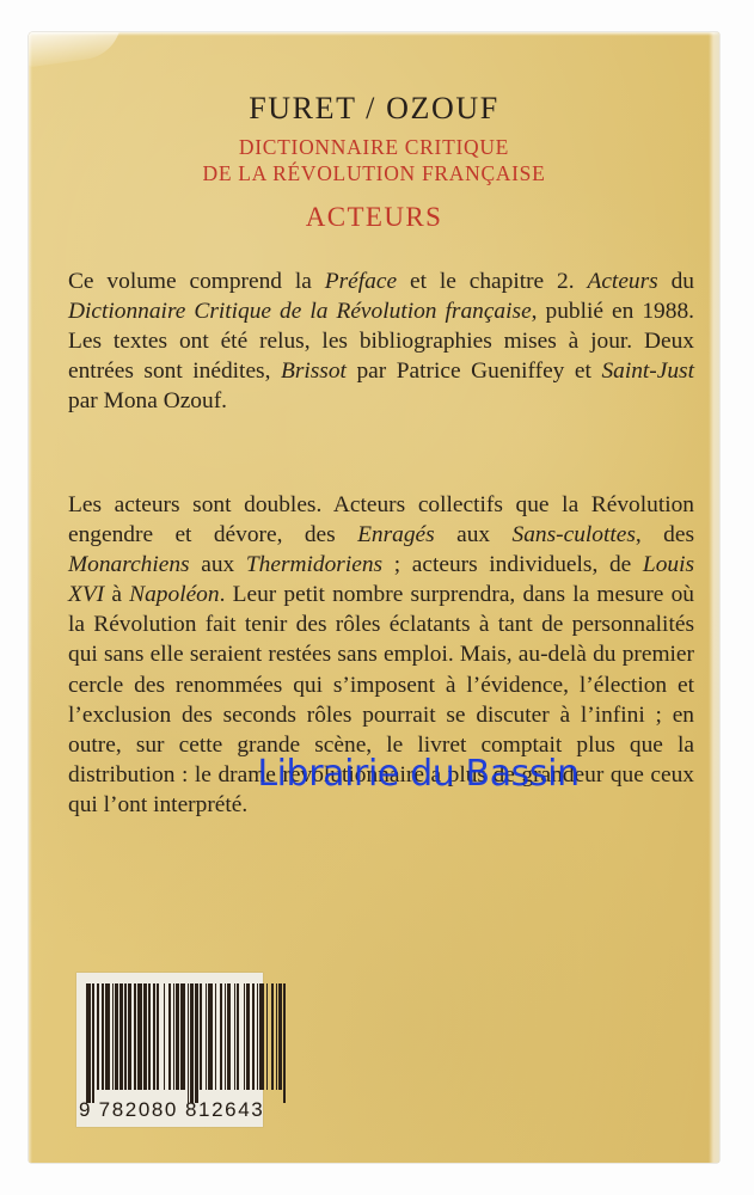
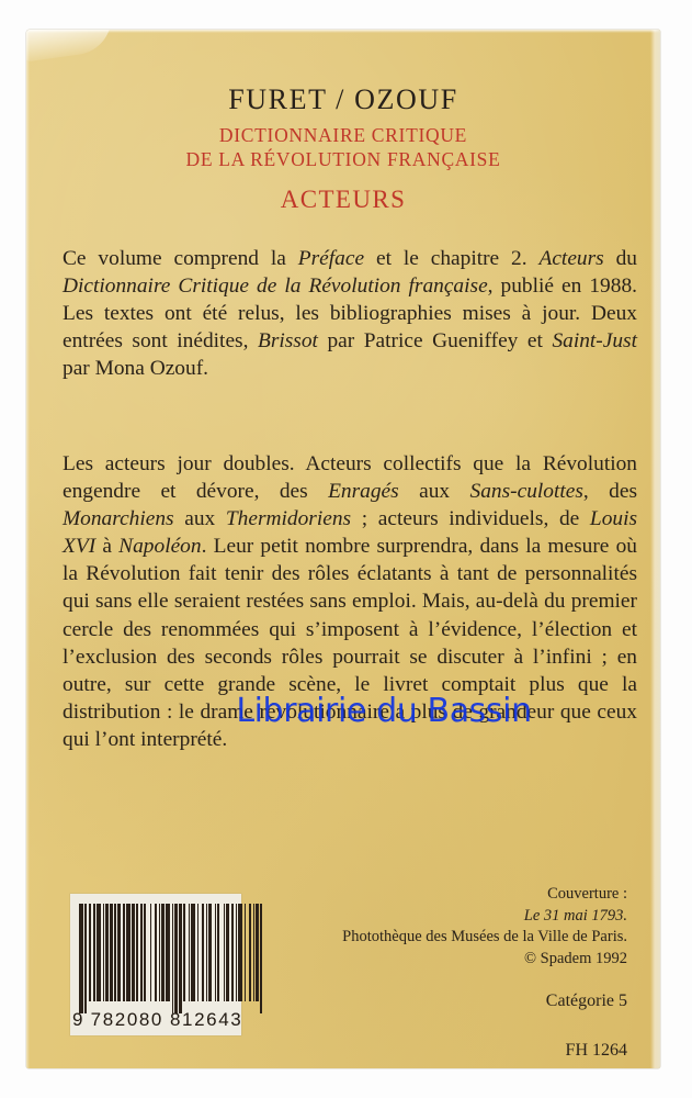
  FURET / OZOUF
  DICTIONNAIRE CRITIQUE
  DE LA RÉVOLUTION FRANÇAISE
  ACTEURS
  Ce volume comprend la Préface et le chapitre 2. Acteurs du Dictionnaire Critique de la Révolution française, publié en 1988. Les textes ont été relus, les bibliographies mises à jour. Deux entrées sont inédites, Brissot par Patrice Gueniffey et Saint-Just par Mona Ozouf.
- Les acteurs sont doubles. Acteurs collectifs que la Révolution engendre et dévore, des Enragés aux Sans-culottes, des Monarchiens aux Thermidoriens ; acteurs individuels, de Louis XVI à Napoléon. Leur petit nombre surprendra, dans la mesure où la Révolution fait tenir des rôles éclatants à tant de personnalités qui sans elle seraient restées sans emploi. Mais, au-delà du premier cercle des renommées qui s’imposent à l’évidence, l’élection et l’exclusion des seconds rôles pourrait se discuter à l’infini ; en outre, sur cette grande scène, le livret comptait plus que la distribution : le drame révolutionnaire a plus de grandeur que ceux qui l’ont interprété.
+ Les acteurs jour doubles. Acteurs collectifs que la Révolution engendre et dévore, des Enragés aux Sans-culottes, des Monarchiens aux Thermidoriens ; acteurs individuels, de Louis XVI à Napoléon. Leur petit nombre surprendra, dans la mesure où la Révolution fait tenir des rôles éclatants à tant de personnalités qui sans elle seraient restées sans emploi. Mais, au-delà du premier cercle des renommées qui s’imposent à l’évidence, l’élection et l’exclusion des seconds rôles pourrait se discuter à l’infini ; en outre, sur cette grande scène, le livret comptait plus que la distribution : le drame révolutionnaire a plus de grandeur que ceux qui l’ont interprété.
  Librairie du Bassin
+ Couverture :
+ Le 31 mai 1793.
+ Photothèque des Musées de la Ville de Paris.
+ © Spadem 1992
+ Catégorie 5
+ FH 1264
  9
  782080
  812643
